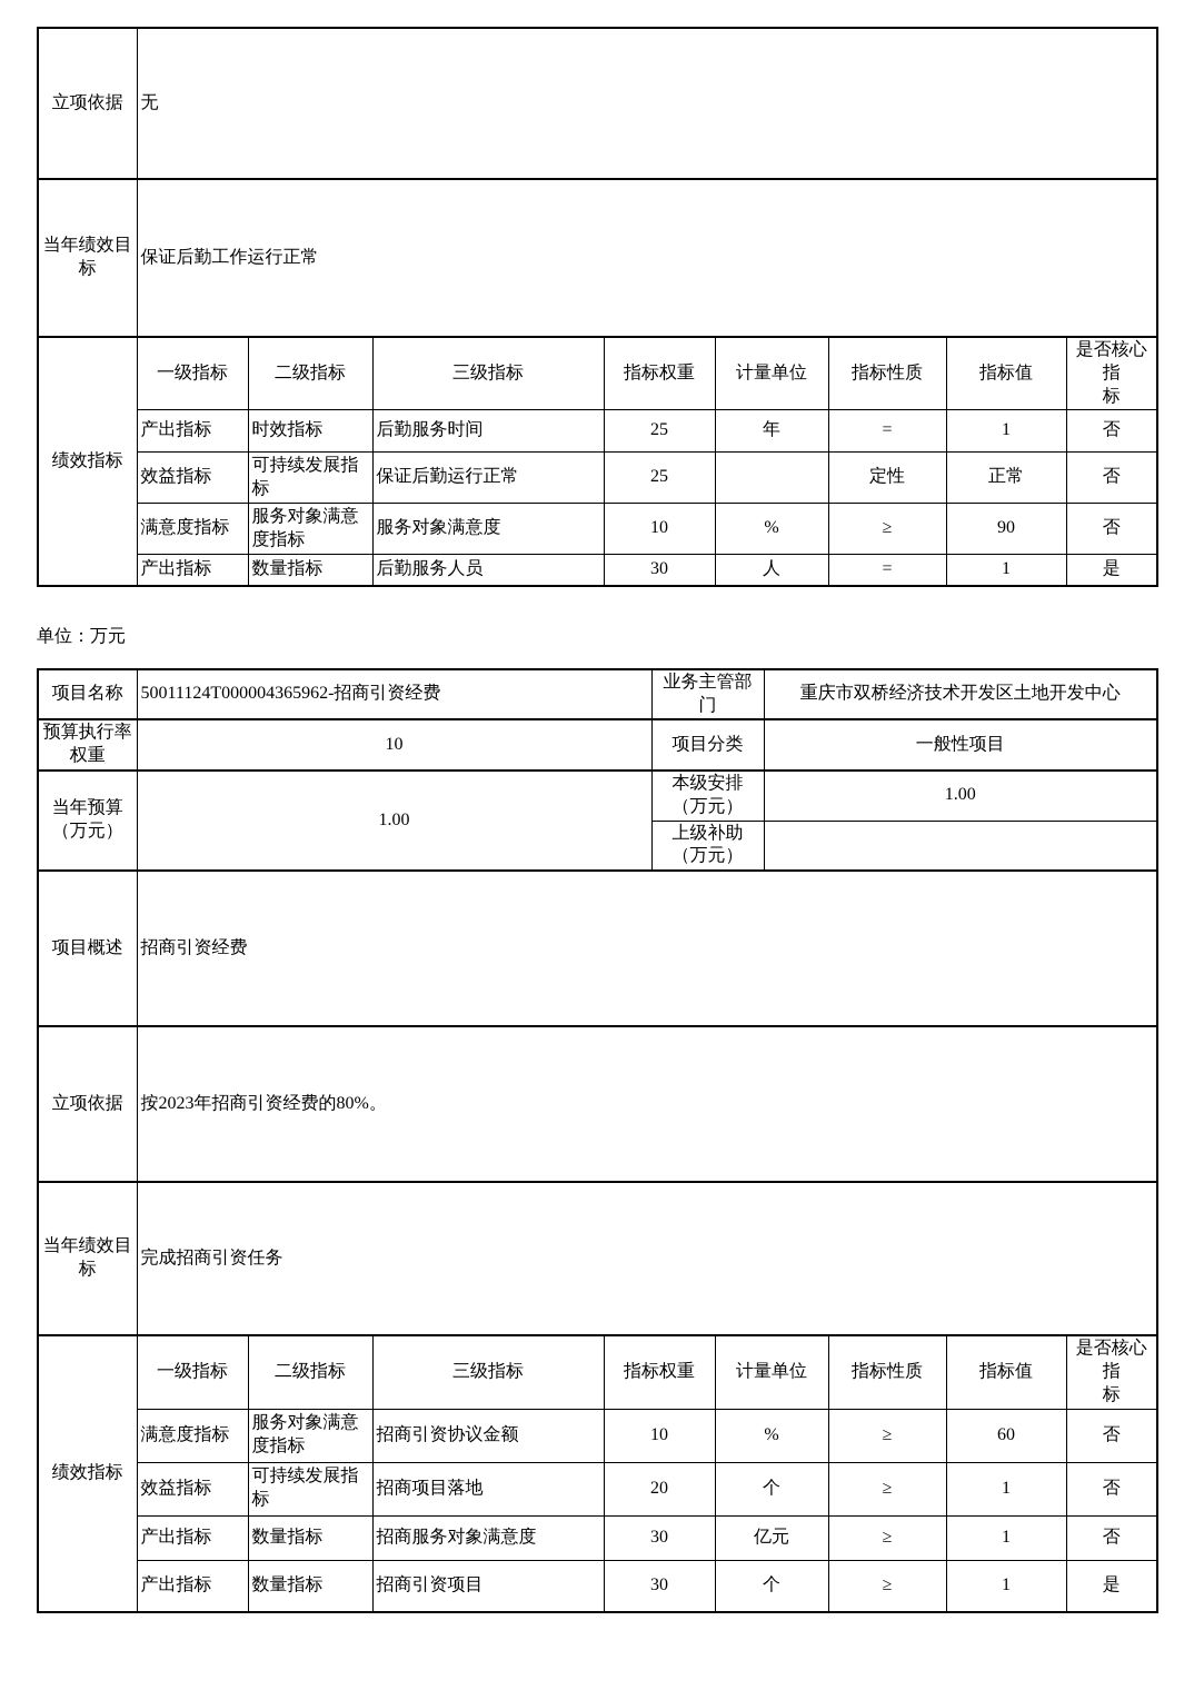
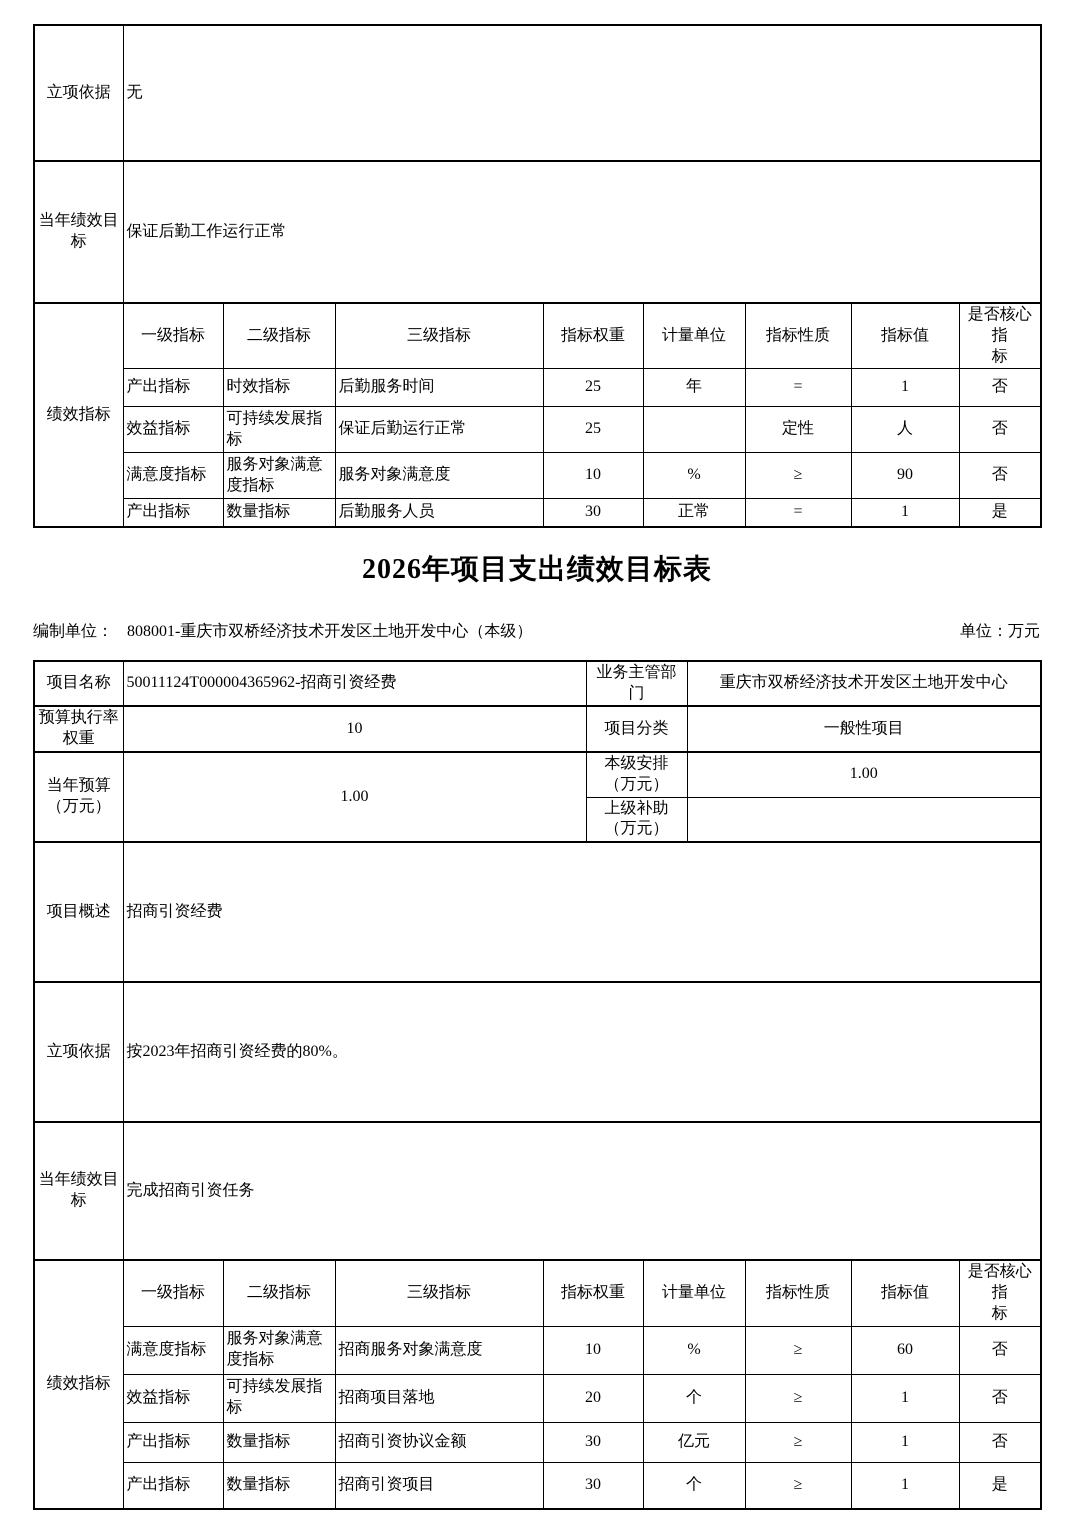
  立项依据	无
  当年绩效目 标	保证后勤工作运行正常
  绩效指标	一级指标	二级指标	三级指标	指标权重	计量单位	指标性质	指标值	是否核心指 标
  产出指标	时效指标	后勤服务时间	25	年	=	1	否
- 效益指标	可持续发展指 标	保证后勤运行正常	25		定性	正常	否
+ 效益指标	可持续发展指 标	保证后勤运行正常	25		定性	人	否
  满意度指标	服务对象满意 度指标	服务对象满意度	10	%	≥	90	否
- 产出指标	数量指标	后勤服务人员	30	人	=	1	是
+ 产出指标	数量指标	后勤服务人员	30	正常	=	1	是
+ 2026年项目支出绩效目标表
+ 编制单位： 808001-重庆市双桥经济技术开发区土地开发中心（本级）
  单位：万元
  项目名称	50011124T000004365962-招商引资经费	业务主管部 门	重庆市双桥经济技术开发区土地开发中心
  预算执行率 权重	10	项目分类	一般性项目
  当年预算 （万元）	1.00	本级安排 （万元）	1.00
  上级补助 （万元）
  项目概述	招商引资经费
  立项依据	按2023年招商引资经费的80%。
  当年绩效目 标	完成招商引资任务
  绩效指标	一级指标	二级指标	三级指标	指标权重	计量单位	指标性质	指标值	是否核心指 标
- 满意度指标	服务对象满意 度指标	招商引资协议金额	10	%	≥	60	否
+ 满意度指标	服务对象满意 度指标	招商服务对象满意度	10	%	≥	60	否
  效益指标	可持续发展指 标	招商项目落地	20	个	≥	1	否
- 产出指标	数量指标	招商服务对象满意度	30	亿元	≥	1	否
+ 产出指标	数量指标	招商引资协议金额	30	亿元	≥	1	否
  产出指标	数量指标	招商引资项目	30	个	≥	1	是
